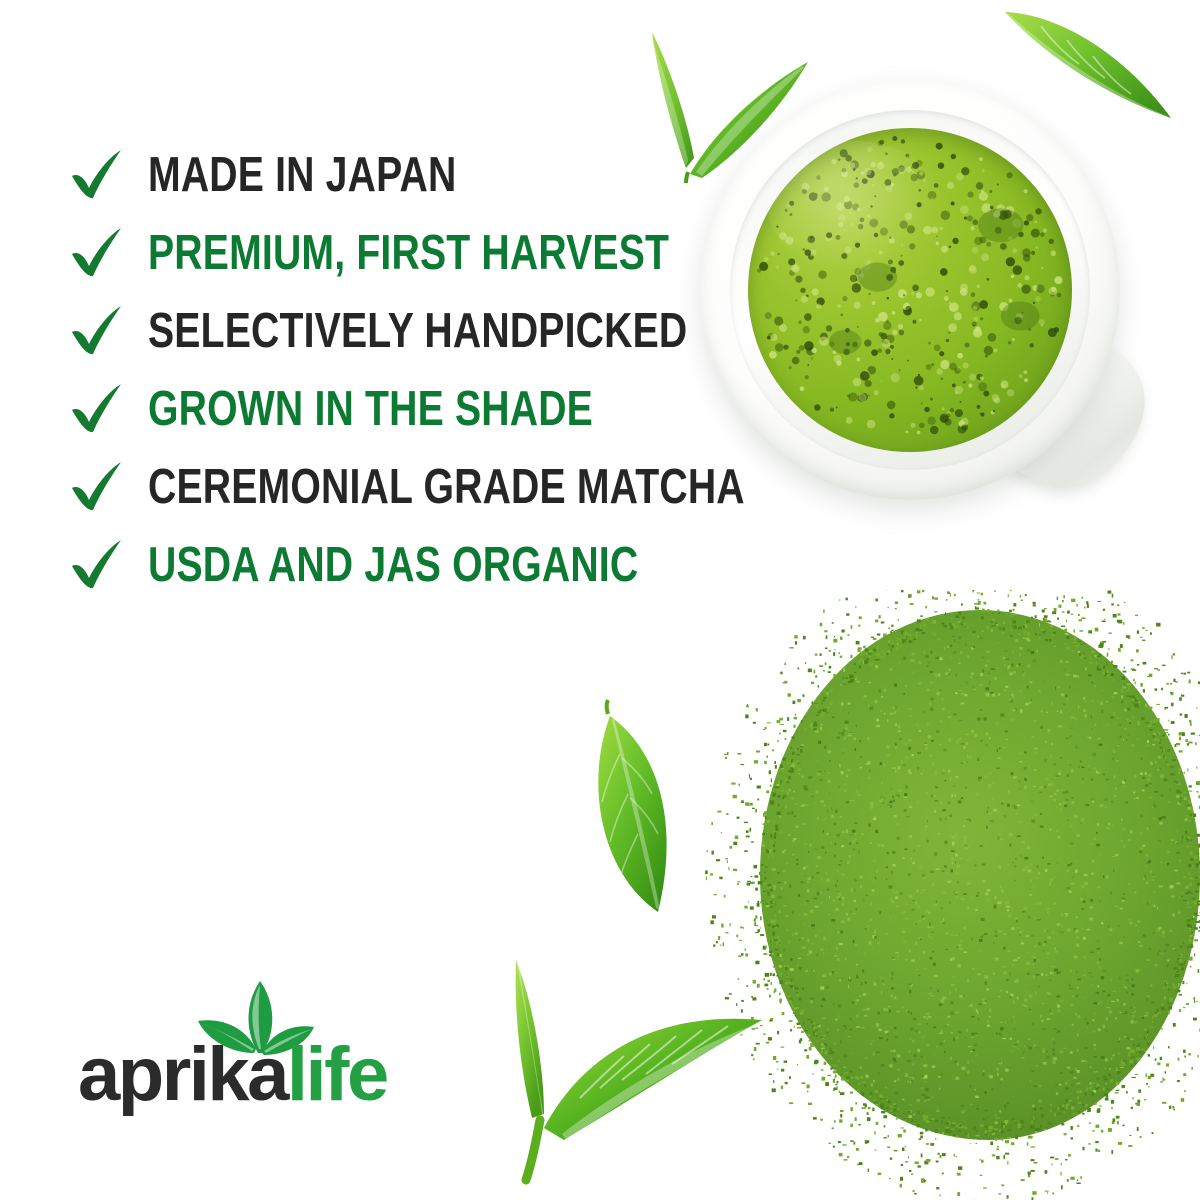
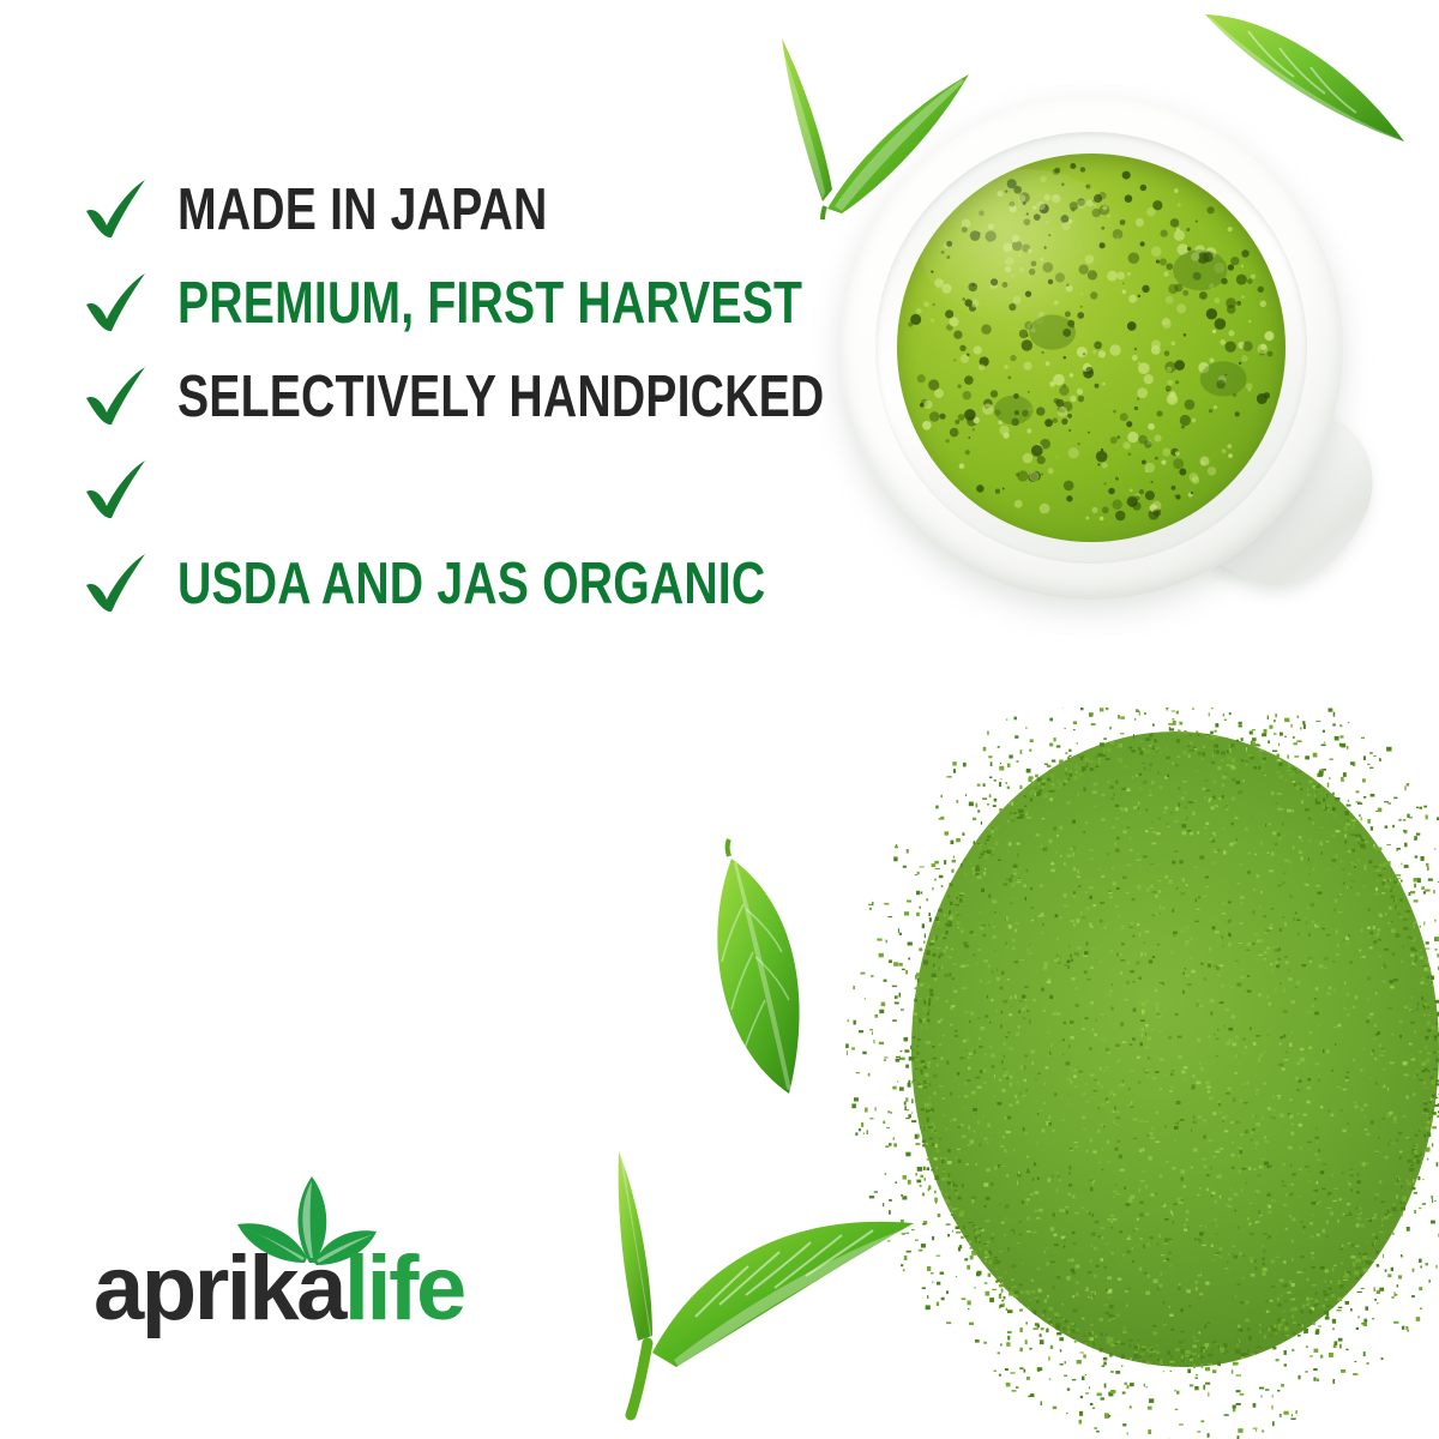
  MADE IN JAPAN
  PREMIUM, FIRST HARVEST
  SELECTIVELY HANDPICKED
- GROWN IN THE SHADE
- CEREMONIAL GRADE MATCHA
  USDA AND JAS ORGANIC
  aprikalife
